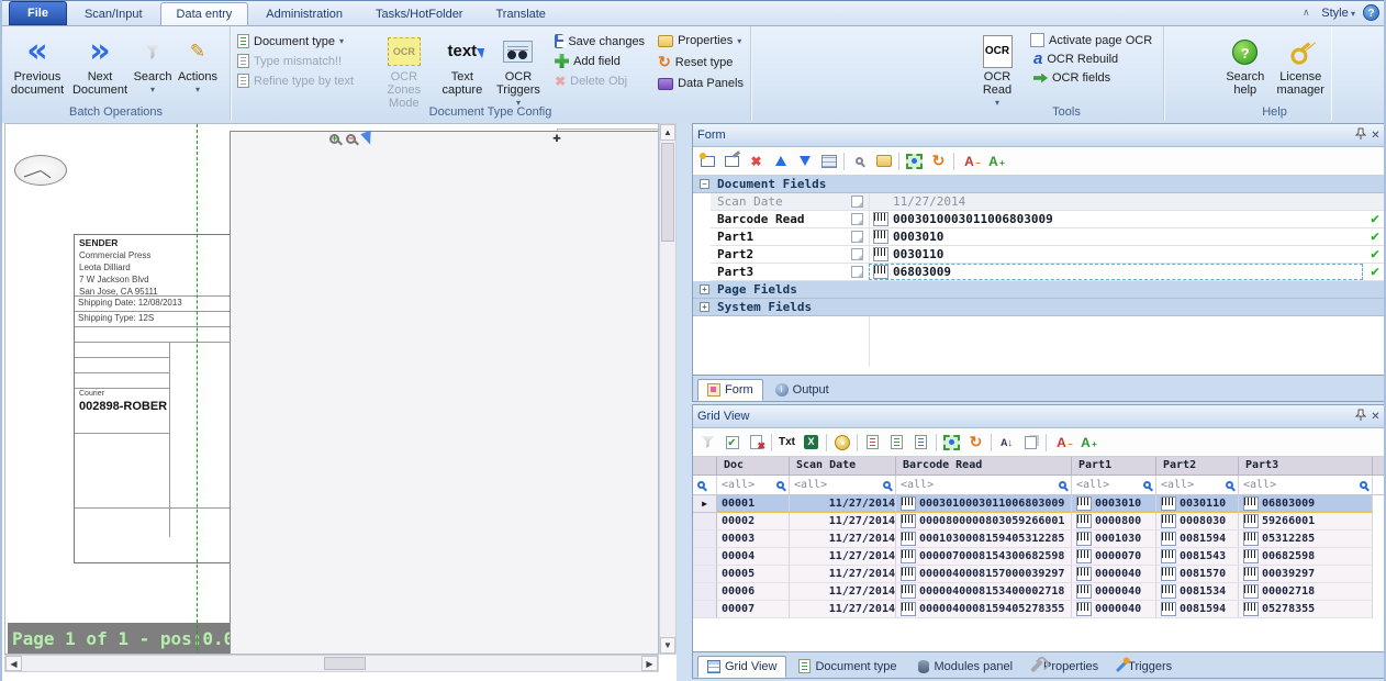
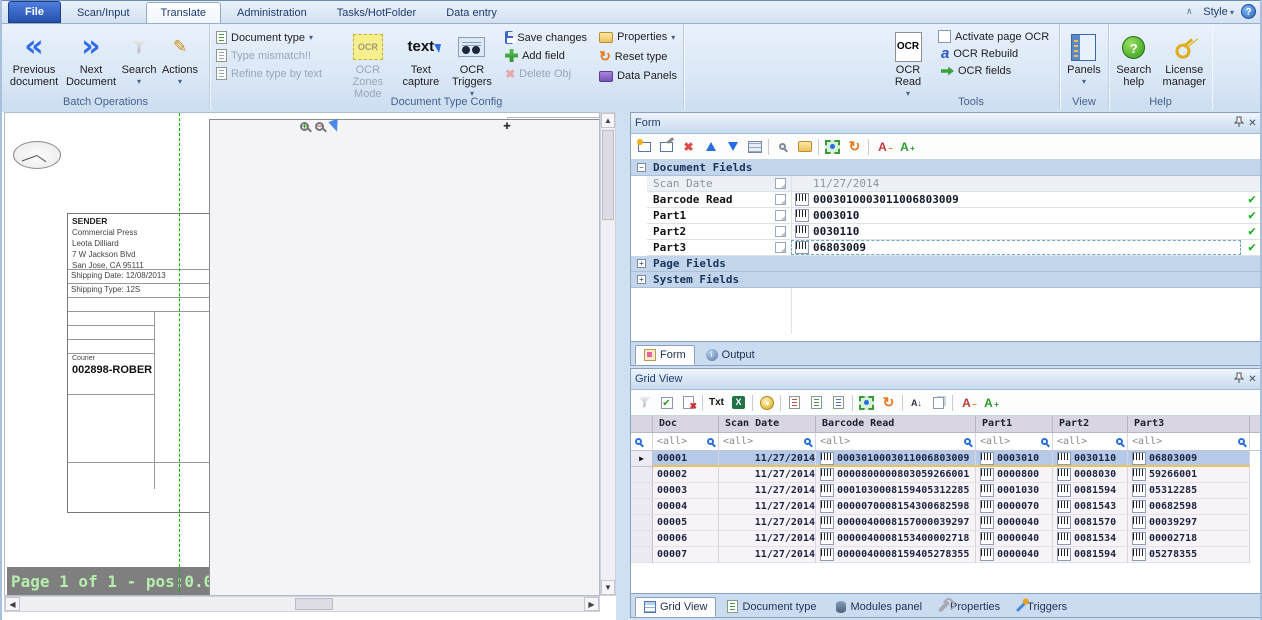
  File
  Scan/Input
- Data entry
+ Translate
  Administration
  Tasks/HotFolder
- Translate
+ Data entry
  Style
  Previous document
  Next Document
  Search
  Actions
  Batch Operations
  Document type
  Type mismatch!!
  Refine type by text
  OCR
  OCR Zones Mode
  text
  Text capture
  OCR Triggers
  Save changes
  Add field
  Delete Obj
  Properties
  Reset type
  Data Panels
  Document Type Config
  OCR
  OCR Read
  Activate page OCR
  OCR Rebuild
  OCR fields
  Tools
+ Panels
+ View
  Search help
  License manager
  Help
  SENDER
  Commercial Press
  Leota Dilliard
  7 W Jackson Blvd
  San Jose, CA 95111
  Shipping Date: 12/08/2013
  Shipping Type: 12S
  002898-ROBER
  Form
  −
  Document Fields
  Scan Date
  11/27/2014
  Barcode Read
  0003010003011006803009
  Part1
  0003010
  Part2
  0030110
  Part3
  06803009
  +
  Page Fields
  +
  System Fields
  Form
  Output
  Grid View
  Txt
  Doc
  Scan Date
  Barcode Read
  Part1
  Part2
  Part3
  <all>
  <all>
  <all>
  <all>
  <all>
  <all>
  00001
  11/27/2014
  0003010003011006803009
  0003010
  0030110
  06803009
  00002
  11/27/2014
  0000800000803059266001
  0000800
  0008030
  59266001
  00003
  11/27/2014
  0001030008159405312285
  0001030
  0081594
  05312285
  00004
  11/27/2014
  0000070008154300682598
  0000070
  0081543
  00682598
  00005
  11/27/2014
  0000040008157000039297
  0000040
  0081570
  00039297
  00006
  11/27/2014
  0000040008153400002718
  0000040
  0081534
  00002718
  00007
  11/27/2014
  0000040008159405278355
  0000040
  0081594
  05278355
  Grid View
  Document type
  Modules panel
  roperties
  Triggers
